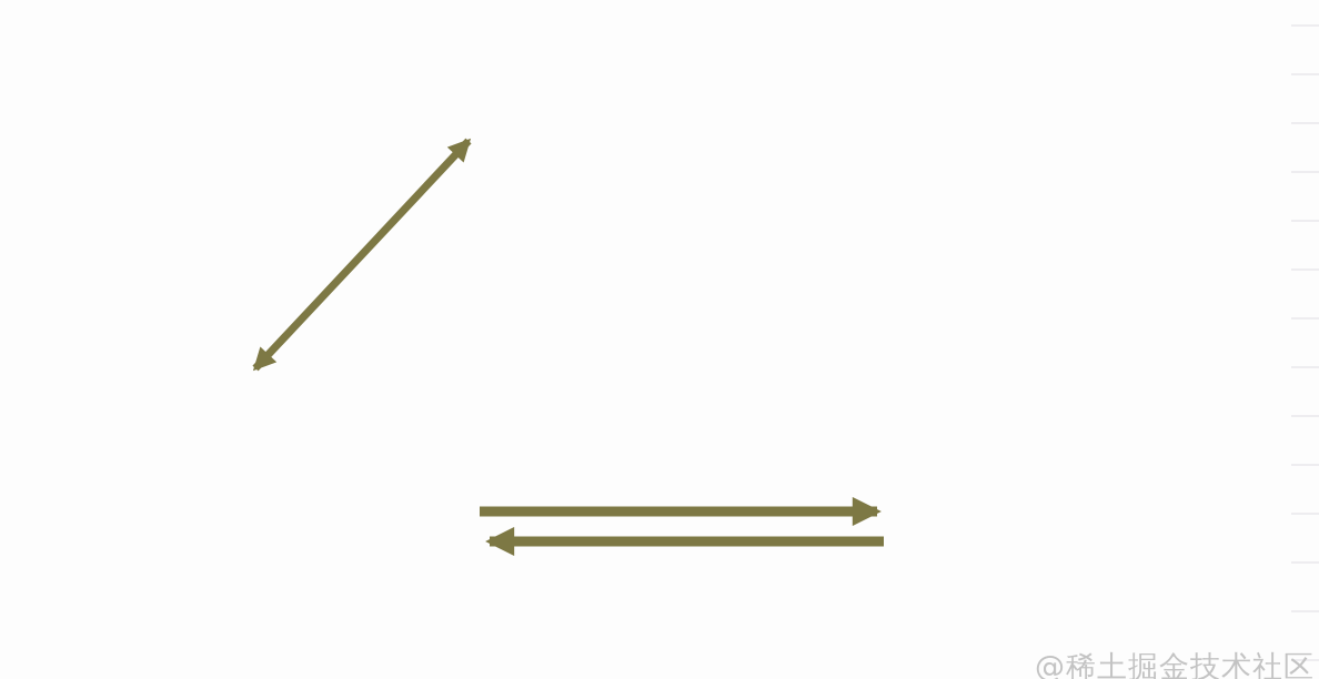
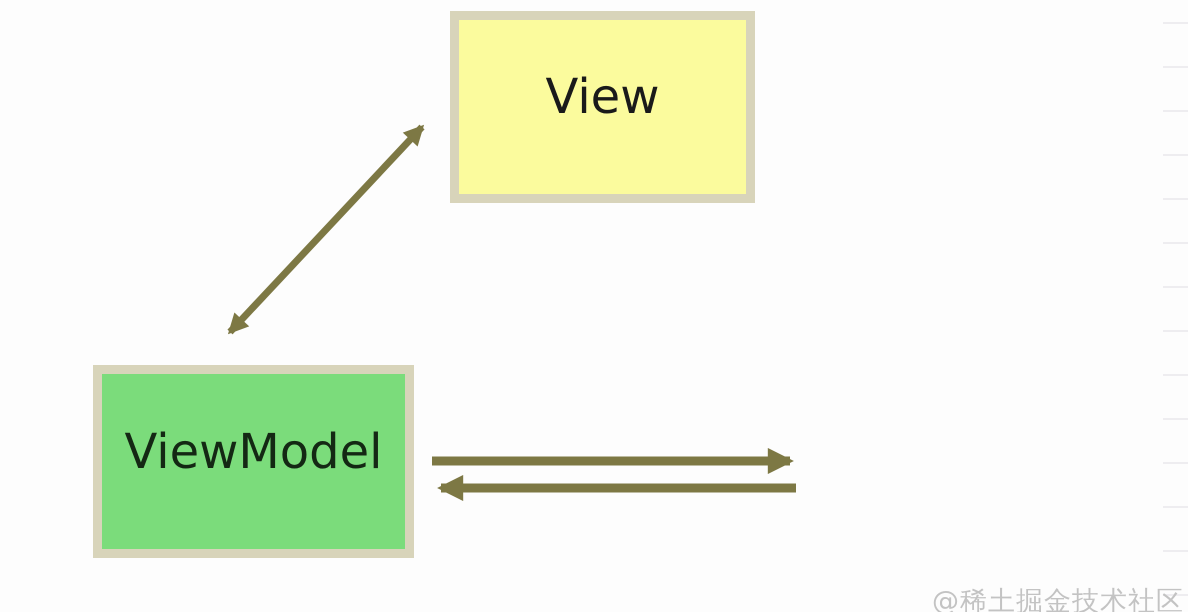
+ View
+ ViewModel
  @稀土掘金技术社区
